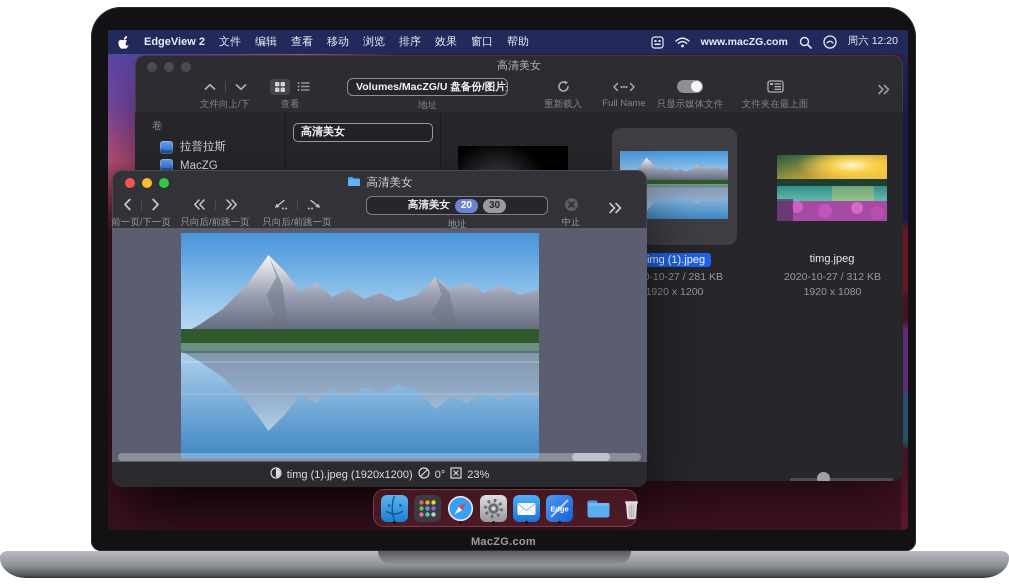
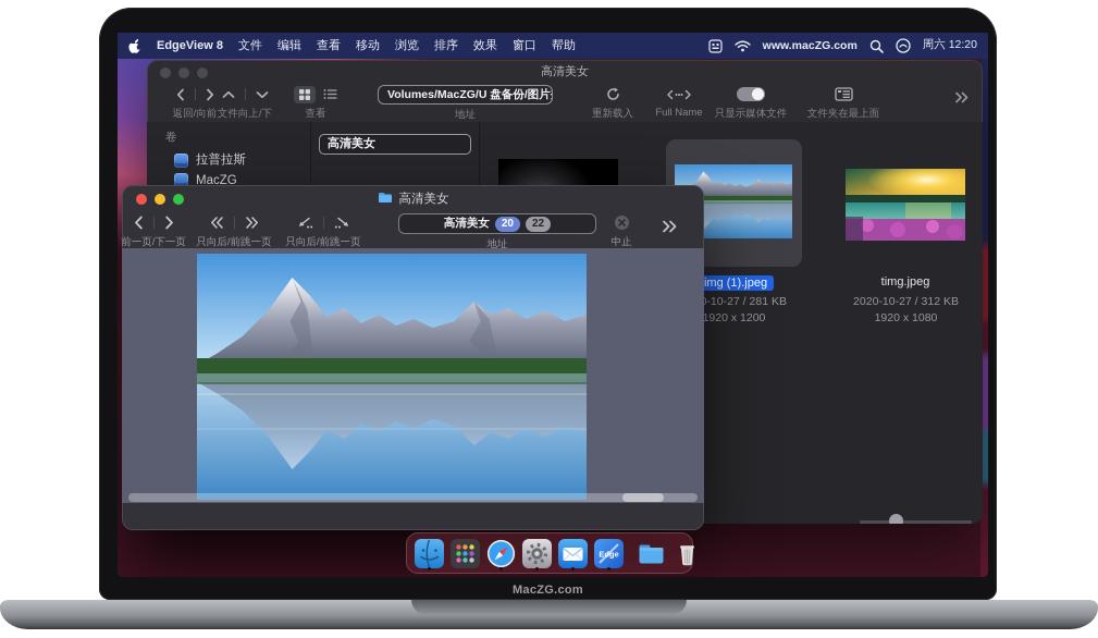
- EdgeView 2
+ EdgeView 8
  文件
  编辑
  查看
  移动
  浏览
  排序
  效果
  窗口
  帮助
  www.macZG.com
  周六 12:20
  高清美女
+ 返回/向前
  文件向上/下
  查看
  Volumes/MacZG/U 盘备份/图片
  地址
  重新载入
  Full Name
  只显示媒体文件
  文件夹在最上面
  卷
  拉普拉斯
  MacZG
  高清美女
  img (1).jpeg
  -10-27 / 281 KB
  1920 x 1200
  timg.jpeg
  2020-10-27 / 312 KB
  1920 x 1080
  高清美女
  前一页/下一页
  只向后/前跳一页
  只向后/前跳一页
  高清美女
  20
- 30
+ 22
  地址
  中止
- timg (1).jpeg (1920x1200)
- 0°
- 23%
  Edge
  MacZG.com
